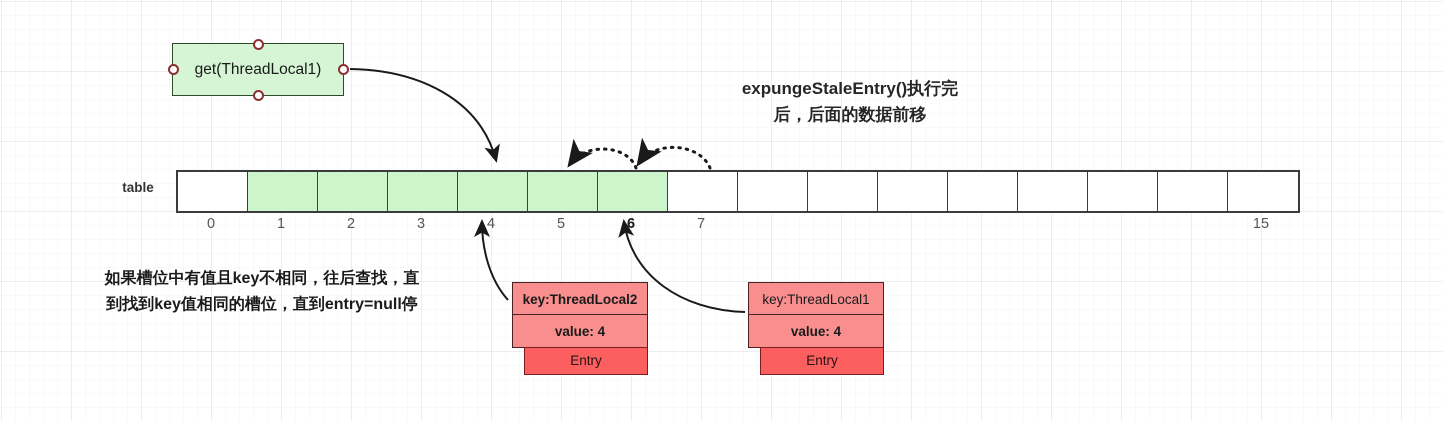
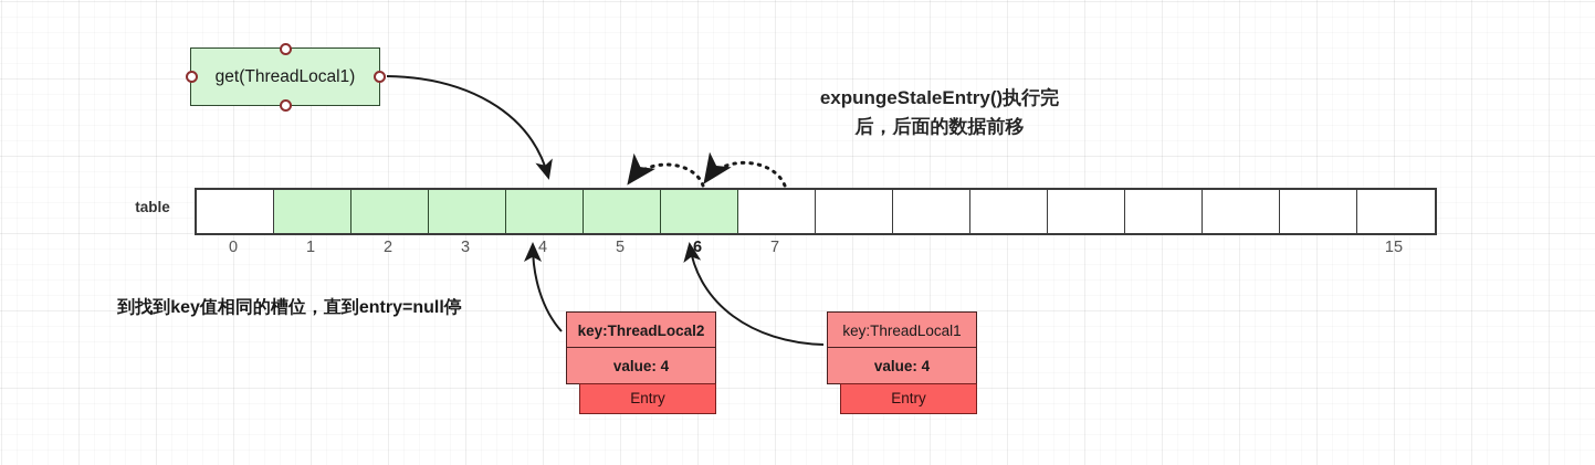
  get(ThreadLocal1)
  expungeStaleEntry()执行完
  后，后面的数据前移
  table
  0
  1
  2
  3
  4
  5
  6
  7
  15
- 如果槽位中有值且key不相同，往后查找，直
  到找到key值相同的槽位，直到entry=null停
  key:ThreadLocal2
  value: 4
  Entry
  key:ThreadLocal1
  value: 4
  Entry
